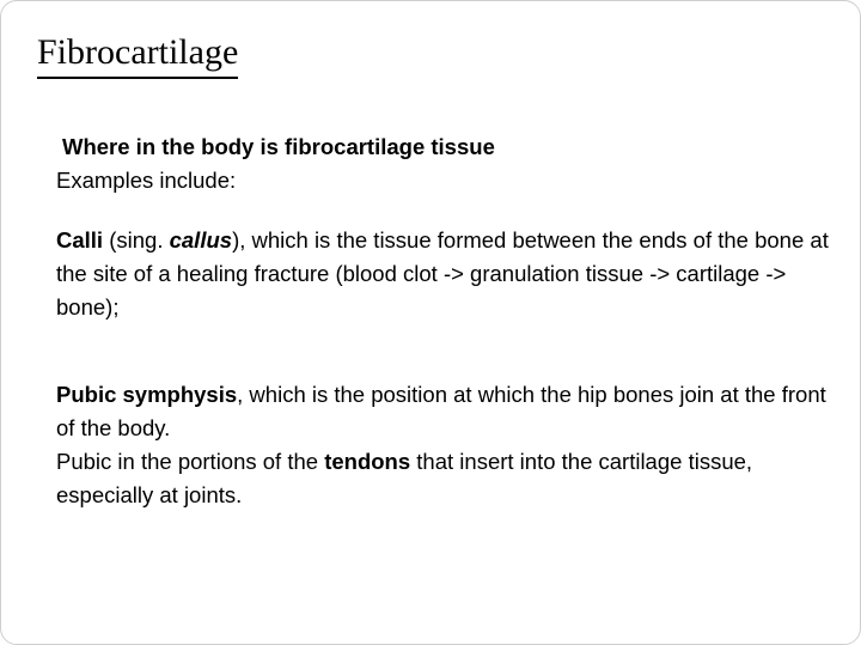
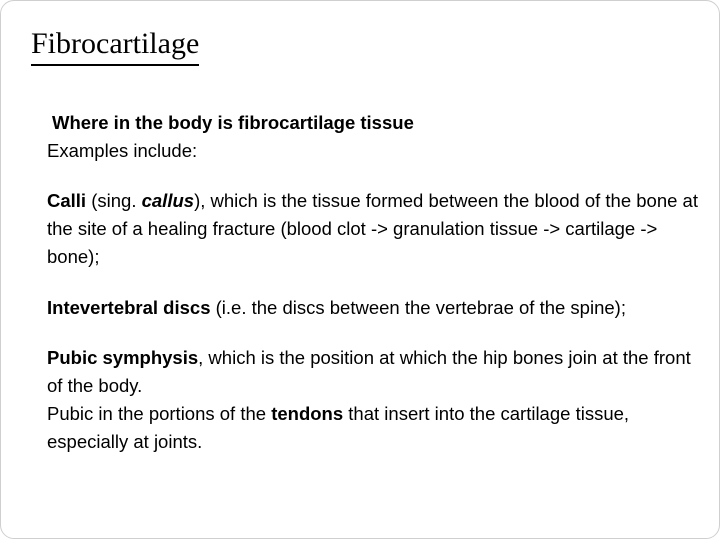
  Fibrocartilage
  Where in the body is fibrocartilage tissue
  Examples include:
- Calli (sing. callus), which is the tissue formed between the ends of the bone at the site of a healing fracture (blood clot -> granulation tissue -> cartilage -> bone);
+ Calli (sing. callus), which is the tissue formed between the blood of the bone at the site of a healing fracture (blood clot -> granulation tissue -> cartilage -> bone);
+ Intevertebral discs (i.e. the discs between the vertebrae of the spine);
  Pubic symphysis, which is the position at which the hip bones join at the front of the body.
  Pubic in the portions of the tendons that insert into the cartilage tissue, especially at joints.
